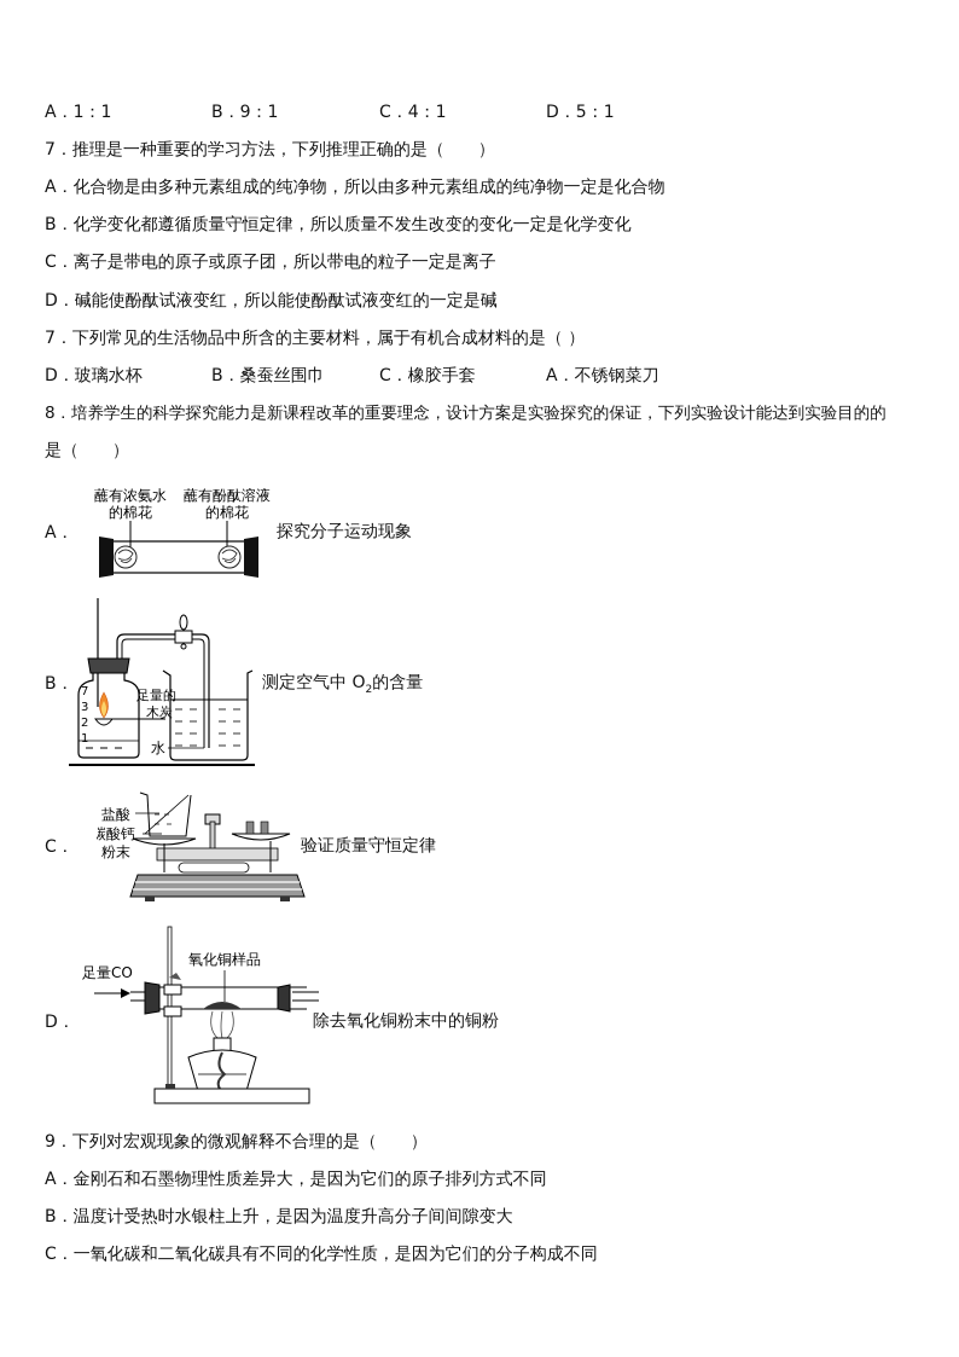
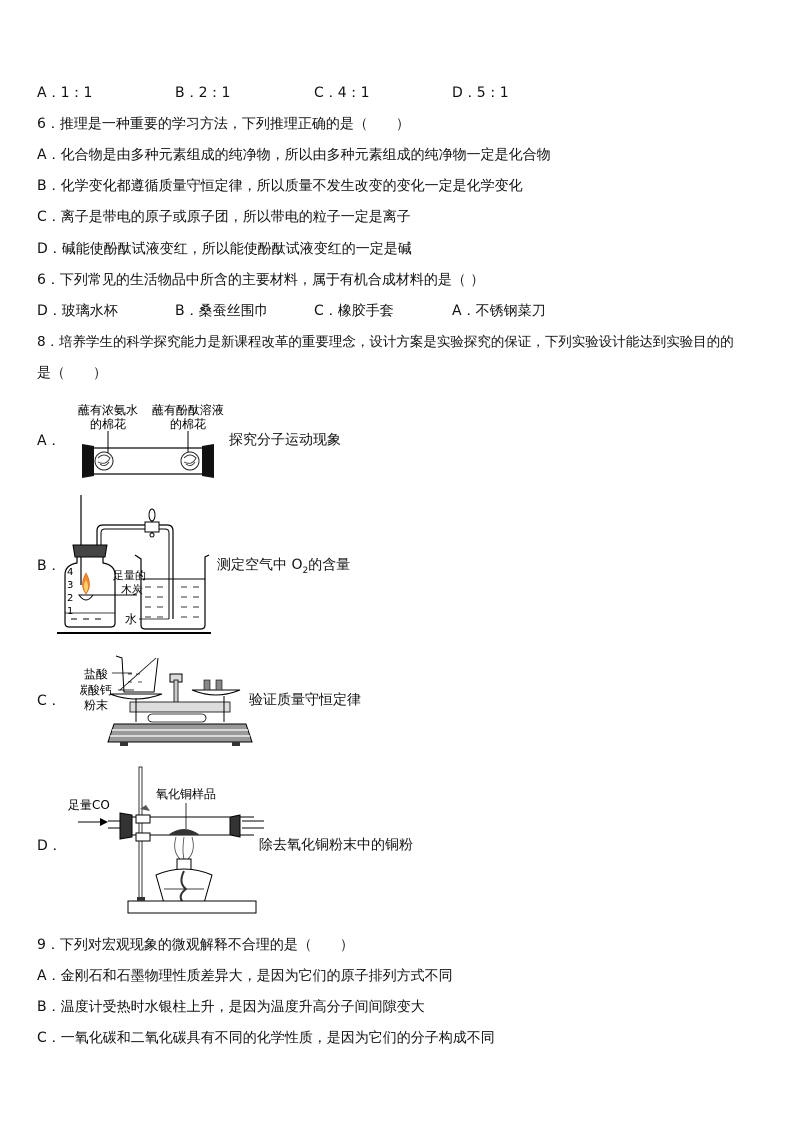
  A．1：1
- B．9：1
+ B．2：1
  C．4：1
  D．5：1
- 7．推理是一种重要的学习方法，下列推理正确的是（ ）
+ 6．推理是一种重要的学习方法，下列推理正确的是（ ）
  A．化合物是由多种元素组成的纯净物，所以由多种元素组成的纯净物一定是化合物
  B．化学变化都遵循质量守恒定律，所以质量不发生改变的变化一定是化学变化
  C．离子是带电的原子或原子团，所以带电的粒子一定是离子
  D．碱能使酚酞试液变红，所以能使酚酞试液变红的一定是碱
- 7．下列常见的生活物品中所含的主要材料，属于有机合成材料的是（ ）
+ 6．下列常见的生活物品中所含的主要材料，属于有机合成材料的是（ ）
  D．玻璃水杯
  B．桑蚕丝围巾
  C．橡胶手套
  A．不锈钢菜刀
  8．培养学生的科学探究能力是新课程改革的重要理念，设计方案是实验探究的保证，下列实验设计能达到实验目的的
  是（ ）
  A．
  蘸有浓氨水
  的棉花
  蘸有酚酞溶液
  的棉花
  探究分子运动现象
  B．
- 7
+ 4
  3
  2
  1
  木炭
  水
  测定空气中 O2的含量
  C．
  盐酸
  碳酸钙
  粉末
  验证质量守恒定律
  D．
  足量CO
  氧化铜样品
  除去氧化铜粉末中的铜粉
  9．下列对宏观现象的微观解释不合理的是（ ）
  A．金刚石和石墨物理性质差异大，是因为它们的原子排列方式不同
  B．温度计受热时水银柱上升，是因为温度升高分子间间隙变大
  C．一氧化碳和二氧化碳具有不同的化学性质，是因为它们的分子构成不同
